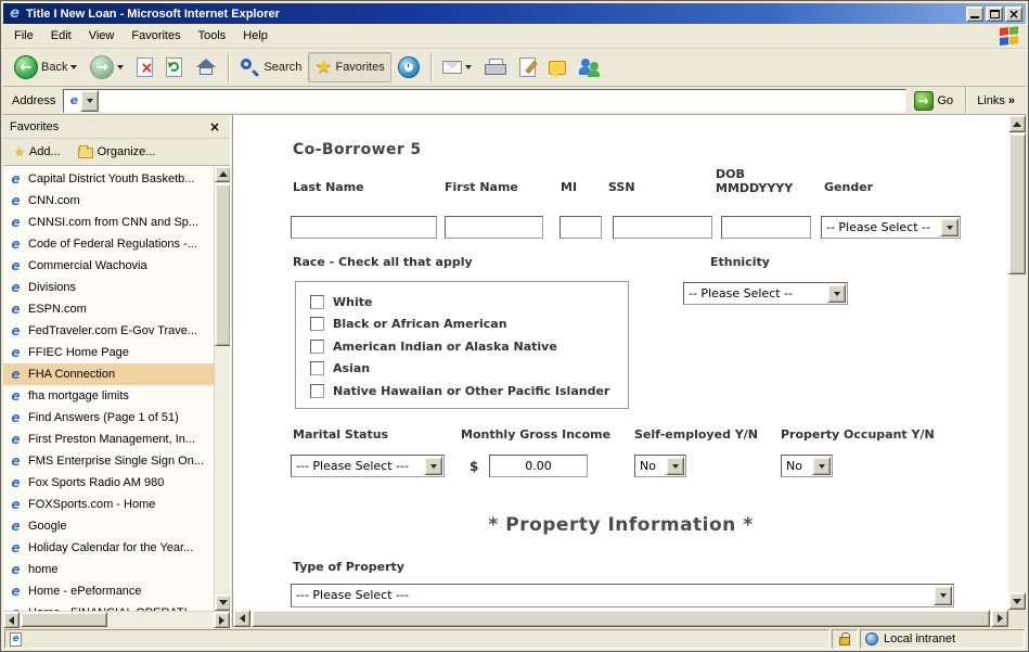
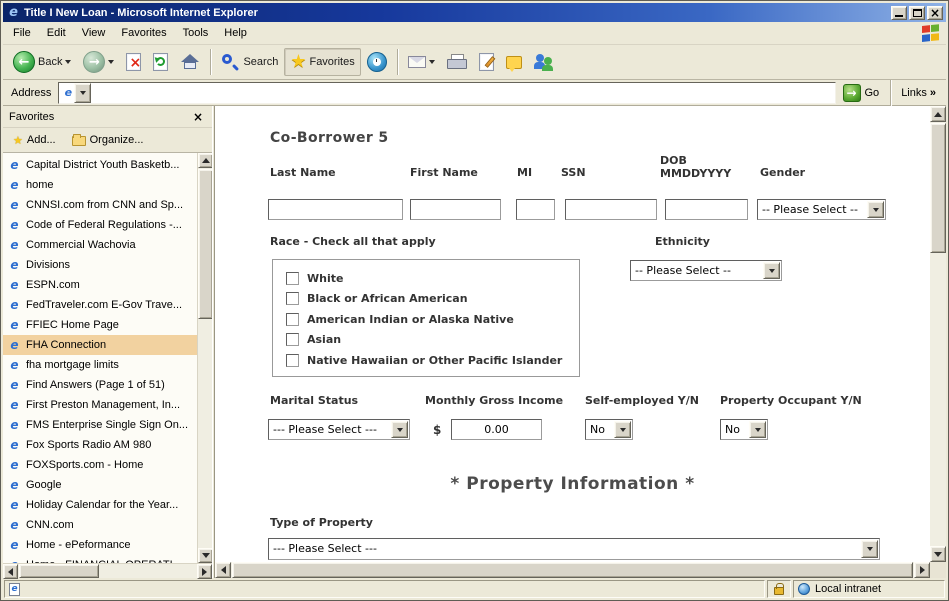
  e
  Title I New Loan - Microsoft Internet Explorer
  ×
  File
  Edit
  View
  Favorites
  Tools
  Help
  ←
  Back
  →
  ×
  Search
  ★
  Favorites
  Address
  e
  →
  Go
  Links
  »
  Favorites
  ×
  ★
  Add...
  Organize...
  e
  Capital District Youth Basketb...
  e
- CNN.com
+ home
  e
  CNNSI.com from CNN and Sp...
  e
  Code of Federal Regulations -...
  e
  Commercial Wachovia
  e
  Divisions
  e
  ESPN.com
  e
  FedTraveler.com E-Gov Trave...
  e
  FFIEC Home Page
  e
  FHA Connection
  e
  fha mortgage limits
  e
  Find Answers (Page 1 of 51)
  e
  First Preston Management, In...
  e
  FMS Enterprise Single Sign On...
  e
  Fox Sports Radio AM 980
  e
  FOXSports.com - Home
  e
  Google
  e
  Holiday Calendar for the Year...
  e
- home
+ CNN.com
  e
  Home - ePeformance
  Co-Borrower 5
  Last Name
  First Name
  MI
  SSN
  DOB
  MMDDYYYY
  Gender
  -- Please Select --
  Race - Check all that apply
  Ethnicity
  White
  Black or African American
  American Indian or Alaska Native
  Asian
  Native Hawaiian or Other Pacific Islander
  -- Please Select --
  Marital Status
  Monthly Gross Income
  Self-employed Y/N
  Property Occupant Y/N
  --- Please Select ---
  $
  0.00
  No
  No
  * Property Information *
  Type of Property
  --- Please Select ---
  e
  Local intranet
